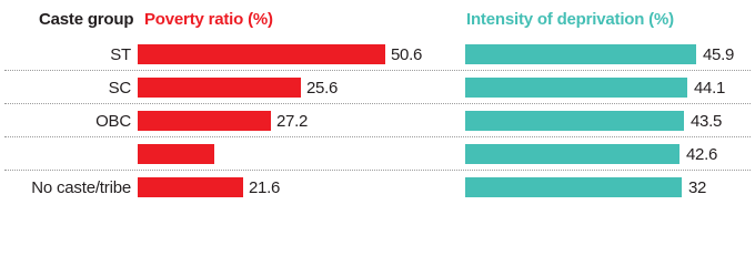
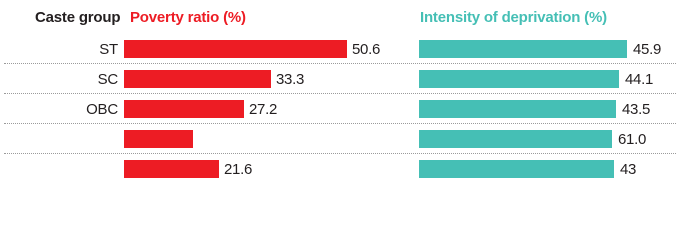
  Caste group
  Poverty ratio (%)
  Intensity of deprivation (%)
  ST
  50.6
  45.9
  SC
- 25.6
+ 33.3
  44.1
  OBC
  27.2
  43.5
- 42.6
+ 61.0
- No caste/tribe
  21.6
- 32
+ 43
